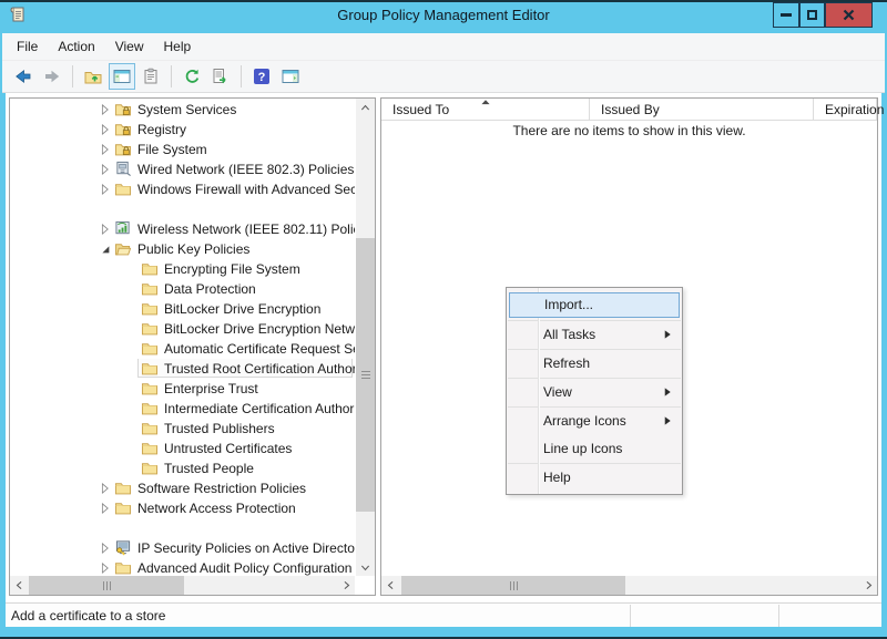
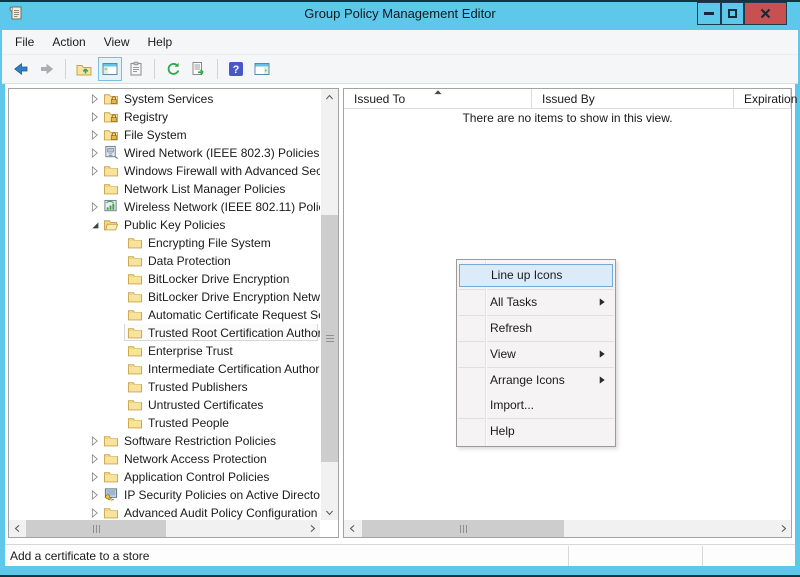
  Group Policy Management Editor
  File
  Action
  View
  Help
  ?
  System Services
  Registry
  File System
  Wired Network (IEEE 802.3) Policies
  Windows Firewall with Advanced Sec
+ Network List Manager Policies
  Wireless Network (IEEE 802.11) Poli
  Public Key Policies
  Encrypting File System
  Data Protection
  BitLocker Drive Encryption
  BitLocker Drive Encryption Netw
  Automatic Certificate Request S
  Trusted Root Certification Author
  Enterprise Trust
  Intermediate Certification Author
  Trusted Publishers
  Untrusted Certificates
  Trusted People
  Software Restriction Policies
  Network Access Protection
+ Application Control Policies
  IP Security Policies on Active Directo
  Advanced Audit Policy Configuration
  Issued To
  Issued By
  Expiration
  There are no items to show in this view.
- Import...
+ Line up Icons
  All Tasks
  Refresh
  View
  Arrange Icons
- Line up Icons
+ Import...
  Help
  Add a certificate to a store
